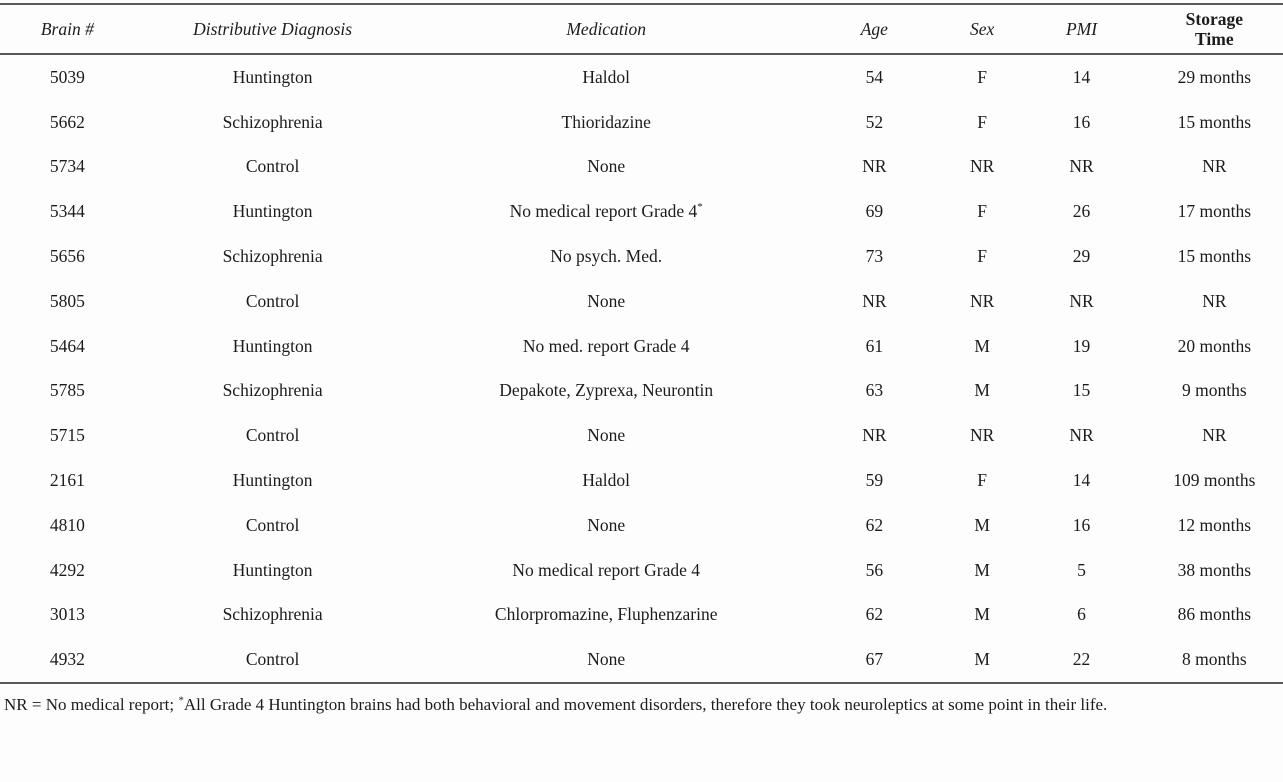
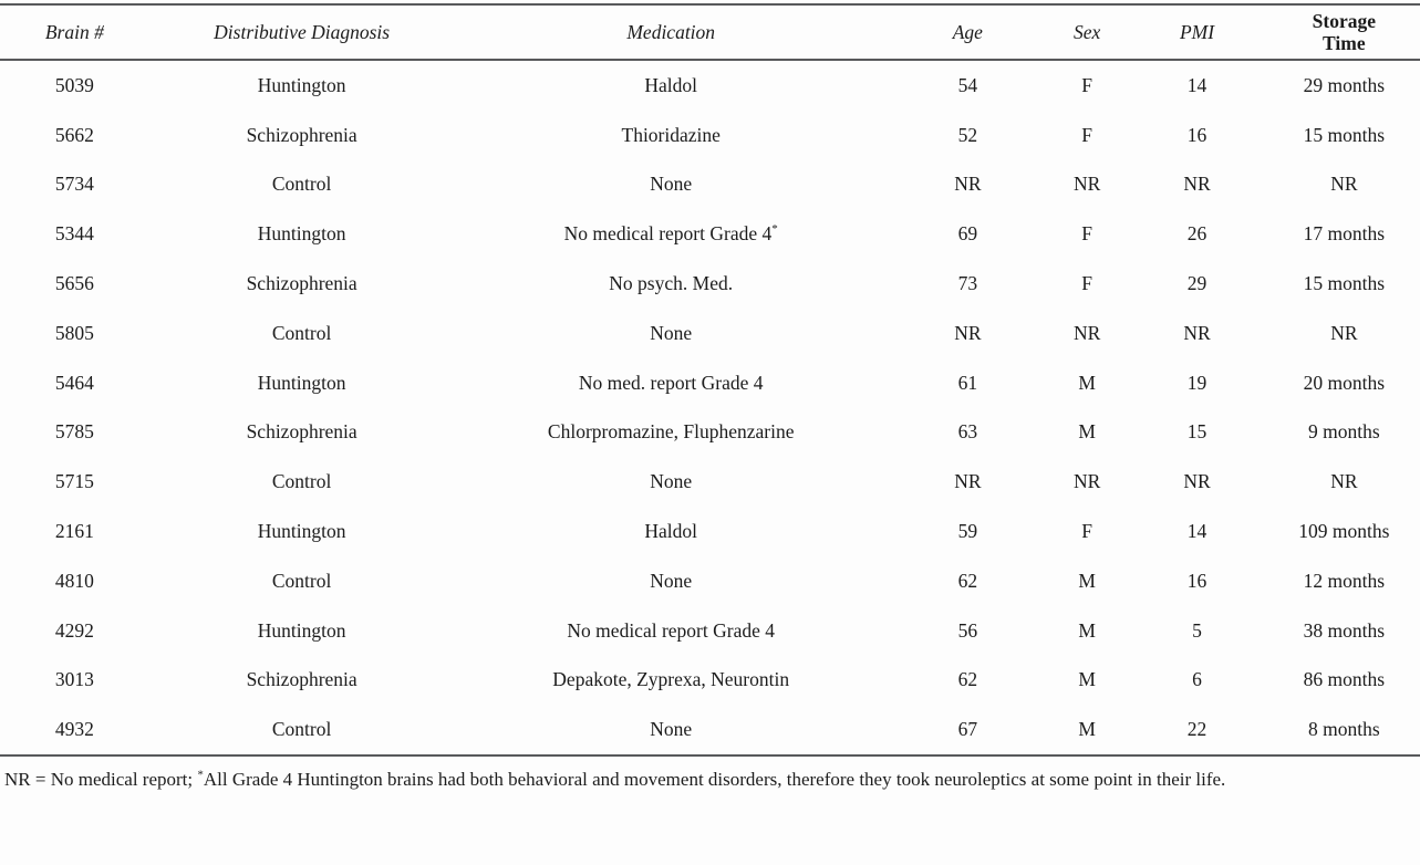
  Brain #	Distributive Diagnosis	Medication	Age	Sex	PMI	Storage Time
  5039	Huntington	Haldol	54	F	14	29 months
  5662	Schizophrenia	Thioridazine	52	F	16	15 months
  5734	Control	None	NR	NR	NR	NR
  5344	Huntington	No medical report Grade 4*	69	F	26	17 months
  5656	Schizophrenia	No psych. Med.	73	F	29	15 months
  5805	Control	None	NR	NR	NR	NR
  5464	Huntington	No med. report Grade 4	61	M	19	20 months
- 5785	Schizophrenia	Depakote, Zyprexa, Neurontin	63	M	15	9 months
+ 5785	Schizophrenia	Chlorpromazine, Fluphenzarine	63	M	15	9 months
  5715	Control	None	NR	NR	NR	NR
  2161	Huntington	Haldol	59	F	14	109 months
  4810	Control	None	62	M	16	12 months
  4292	Huntington	No medical report Grade 4	56	M	5	38 months
- 3013	Schizophrenia	Chlorpromazine, Fluphenzarine	62	M	6	86 months
+ 3013	Schizophrenia	Depakote, Zyprexa, Neurontin	62	M	6	86 months
  4932	Control	None	67	M	22	8 months
  NR = No medical report; *All Grade 4 Huntington brains had both behavioral and movement disorders, therefore they took neuroleptics at some point in their life.
